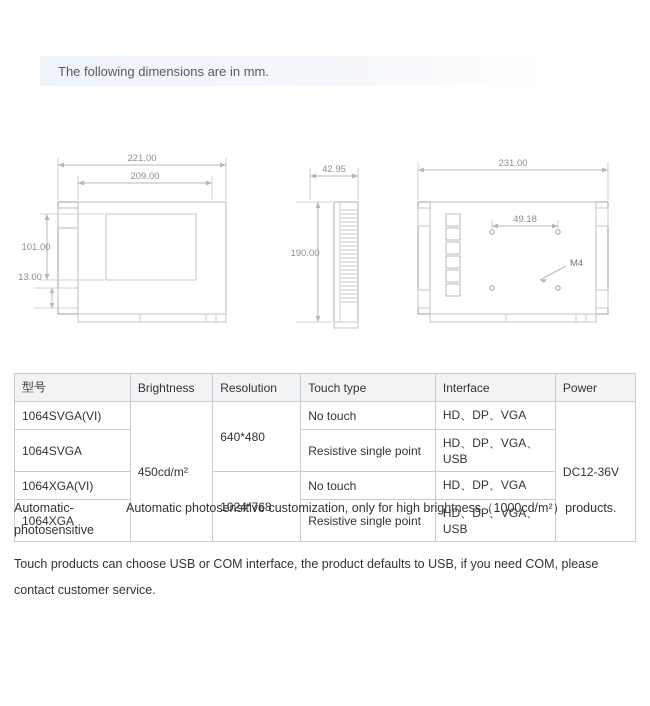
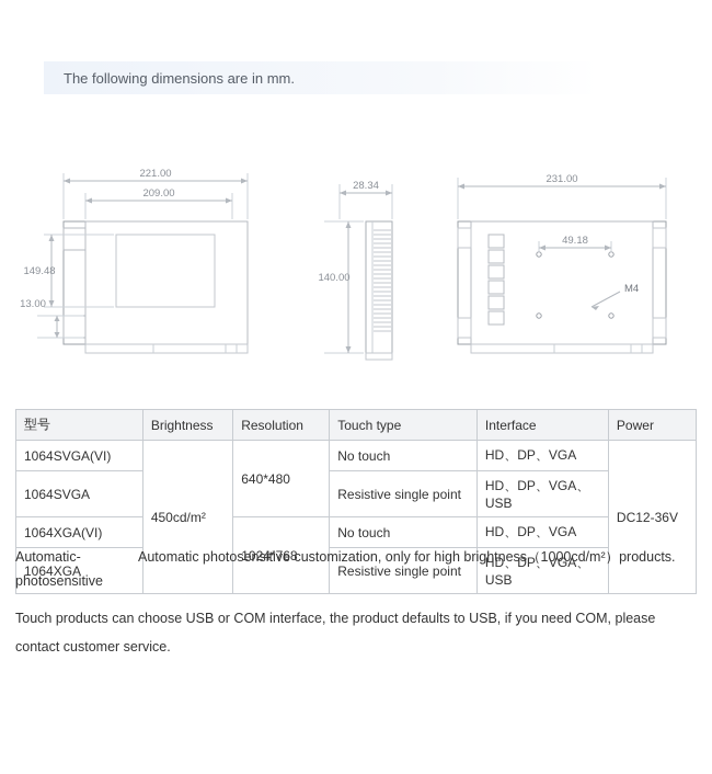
  The following dimensions are in mm.
  221.00
  209.00
- 101.00
+ 149.48
  13.00
- 42.95
+ 28.34
- 190.00
+ 140.00
  231.00
  49.18
  M4
  型号	Brightness	Resolution	Touch type	Interface	Power
  1064SVGA(VI)	450cd/m²	640*480	No touch	HD、DP、VGA	DC12-36V
  1064SVGA	Resistive single point	HD、DP、VGA、USB
  1064XGA(VI)	1024*768	No touch	HD、DP、VGA
  1064XGA	Resistive single point	HD、DP、VGA、USB
  Automatic-photosensitive
  Automatic photosensitive customization, only for high brightness（1000cd/m²）products.
  Touch products can choose USB or COM interface, the product defaults to USB, if you need COM, please contact customer service.
